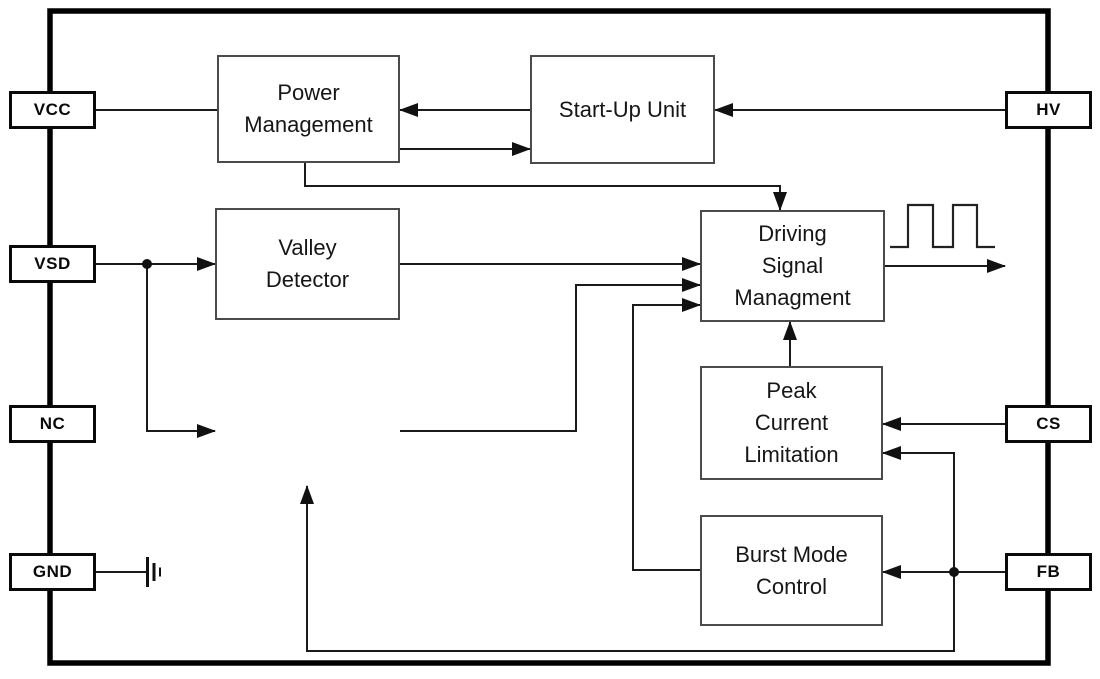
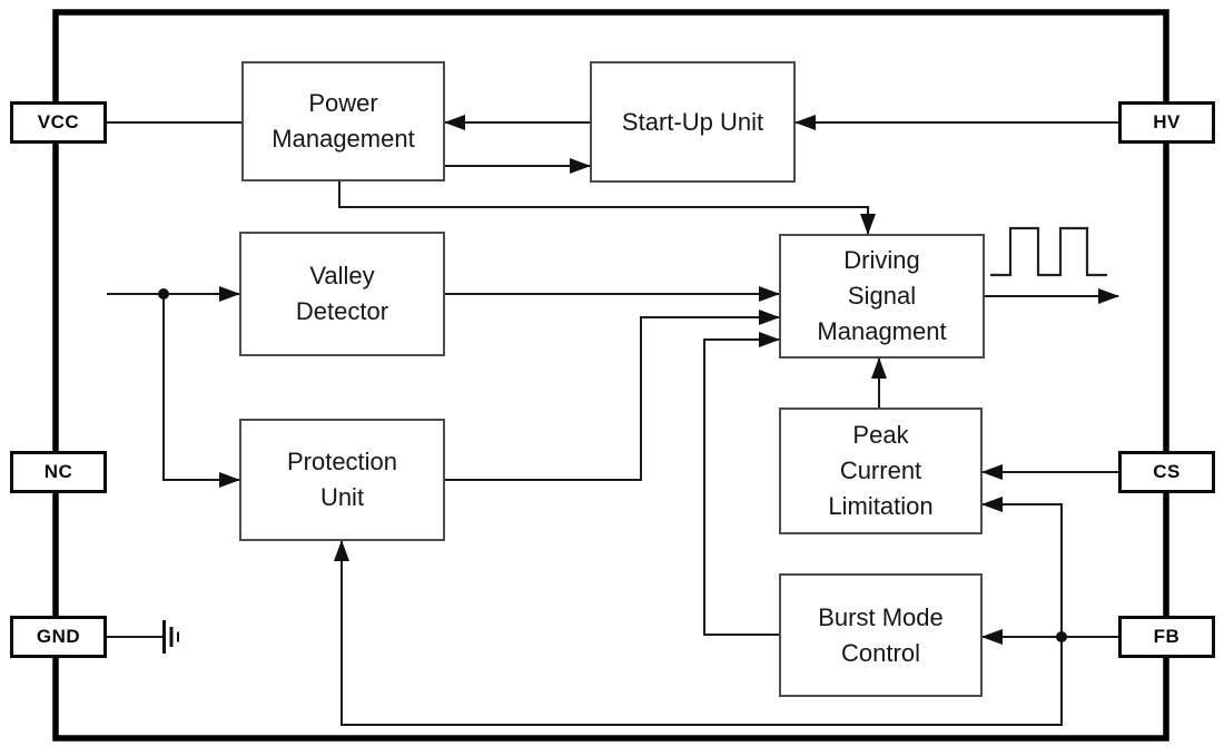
  Power
  Management
  Start-Up Unit
  Valley
  Detector
+ Protection
+ Unit
  Driving
  Signal
  Managment
  Peak
  Current
  Limitation
  Burst Mode
  Control
  VCC
- VSD
  NC
  GND
  HV
  CS
  FB
